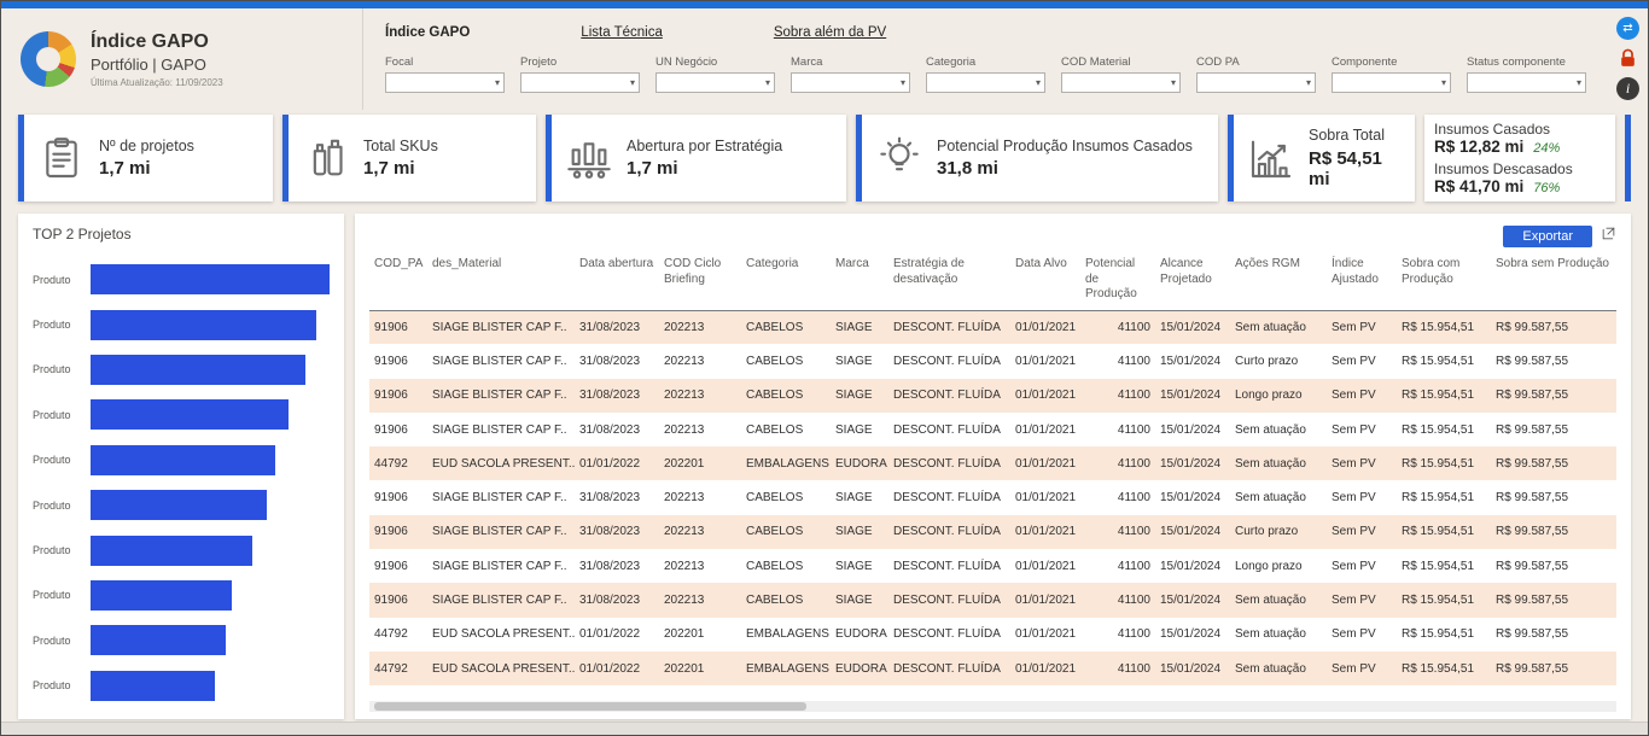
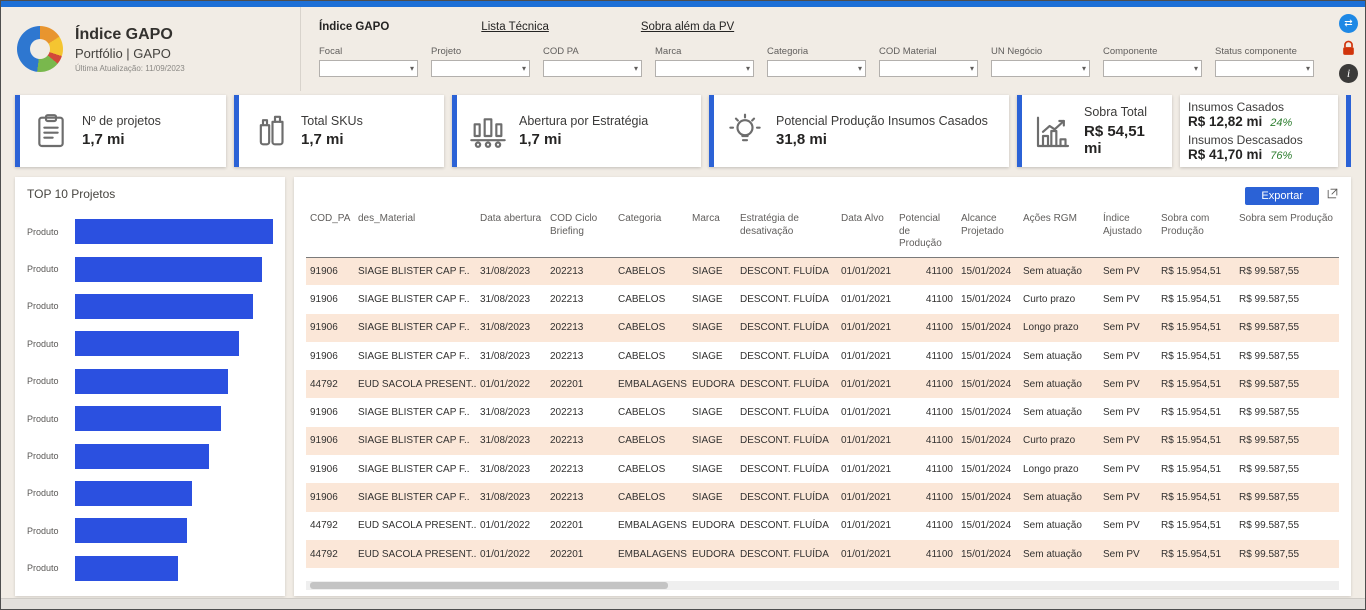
  ⇄
  i
  Índice GAPO
  Portfólio | GAPO
  Última Atualização: 11/09/2023
  Índice GAPO
  Lista Técnica
  Sobra além da PV
  Focal
  ▾
  Projeto
  ▾
- UN Negócio
+ COD PA
  ▾
  Marca
  ▾
  Categoria
  ▾
  COD Material
  ▾
- COD PA
+ UN Negócio
  ▾
  Componente
  ▾
  Status componente
  ▾
  Nº de projetos
  1,7 mi
  Total SKUs
  1,7 mi
  Abertura por Estratégia
  1,7 mi
  Potencial Produção Insumos Casados
  31,8 mi
  Sobra Total
  R$ 54,51 mi
  Insumos Casados
  R$ 12,82 mi
  24%
  Insumos Descasados
  R$ 41,70 mi
  76%
- TOP 2 Projetos
+ TOP 10 Projetos
  Produto
  Produto
  Produto
  Produto
  Produto
  Produto
  Produto
  Produto
  Produto
  Produto
  Exportar
  COD_PA	des_Material	Data abertura	COD Ciclo Briefing	Categoria	Marca	Estratégia de desativação	Data Alvo	Potencial de Produção	Alcance Projetado	Ações RGM	Índice Ajustado	Sobra com Produção	Sobra sem Produção
  91906	SIAGE BLISTER CAP F..	31/08/2023	202213	CABELOS	SIAGE	DESCONT. FLUÍDA	01/01/2021	41100	15/01/2024	Sem atuação	Sem PV	R$ 15.954,51	R$ 99.587,55
  91906	SIAGE BLISTER CAP F..	31/08/2023	202213	CABELOS	SIAGE	DESCONT. FLUÍDA	01/01/2021	41100	15/01/2024	Curto prazo	Sem PV	R$ 15.954,51	R$ 99.587,55
  91906	SIAGE BLISTER CAP F..	31/08/2023	202213	CABELOS	SIAGE	DESCONT. FLUÍDA	01/01/2021	41100	15/01/2024	Longo prazo	Sem PV	R$ 15.954,51	R$ 99.587,55
  91906	SIAGE BLISTER CAP F..	31/08/2023	202213	CABELOS	SIAGE	DESCONT. FLUÍDA	01/01/2021	41100	15/01/2024	Sem atuação	Sem PV	R$ 15.954,51	R$ 99.587,55
  44792	EUD SACOLA PRESENT..	01/01/2022	202201	EMBALAGENS	EUDORA	DESCONT. FLUÍDA	01/01/2021	41100	15/01/2024	Sem atuação	Sem PV	R$ 15.954,51	R$ 99.587,55
  91906	SIAGE BLISTER CAP F..	31/08/2023	202213	CABELOS	SIAGE	DESCONT. FLUÍDA	01/01/2021	41100	15/01/2024	Sem atuação	Sem PV	R$ 15.954,51	R$ 99.587,55
  91906	SIAGE BLISTER CAP F..	31/08/2023	202213	CABELOS	SIAGE	DESCONT. FLUÍDA	01/01/2021	41100	15/01/2024	Curto prazo	Sem PV	R$ 15.954,51	R$ 99.587,55
  91906	SIAGE BLISTER CAP F..	31/08/2023	202213	CABELOS	SIAGE	DESCONT. FLUÍDA	01/01/2021	41100	15/01/2024	Longo prazo	Sem PV	R$ 15.954,51	R$ 99.587,55
  91906	SIAGE BLISTER CAP F..	31/08/2023	202213	CABELOS	SIAGE	DESCONT. FLUÍDA	01/01/2021	41100	15/01/2024	Sem atuação	Sem PV	R$ 15.954,51	R$ 99.587,55
  44792	EUD SACOLA PRESENT..	01/01/2022	202201	EMBALAGENS	EUDORA	DESCONT. FLUÍDA	01/01/2021	41100	15/01/2024	Sem atuação	Sem PV	R$ 15.954,51	R$ 99.587,55
  44792	EUD SACOLA PRESENT..	01/01/2022	202201	EMBALAGENS	EUDORA	DESCONT. FLUÍDA	01/01/2021	41100	15/01/2024	Sem atuação	Sem PV	R$ 15.954,51	R$ 99.587,55
